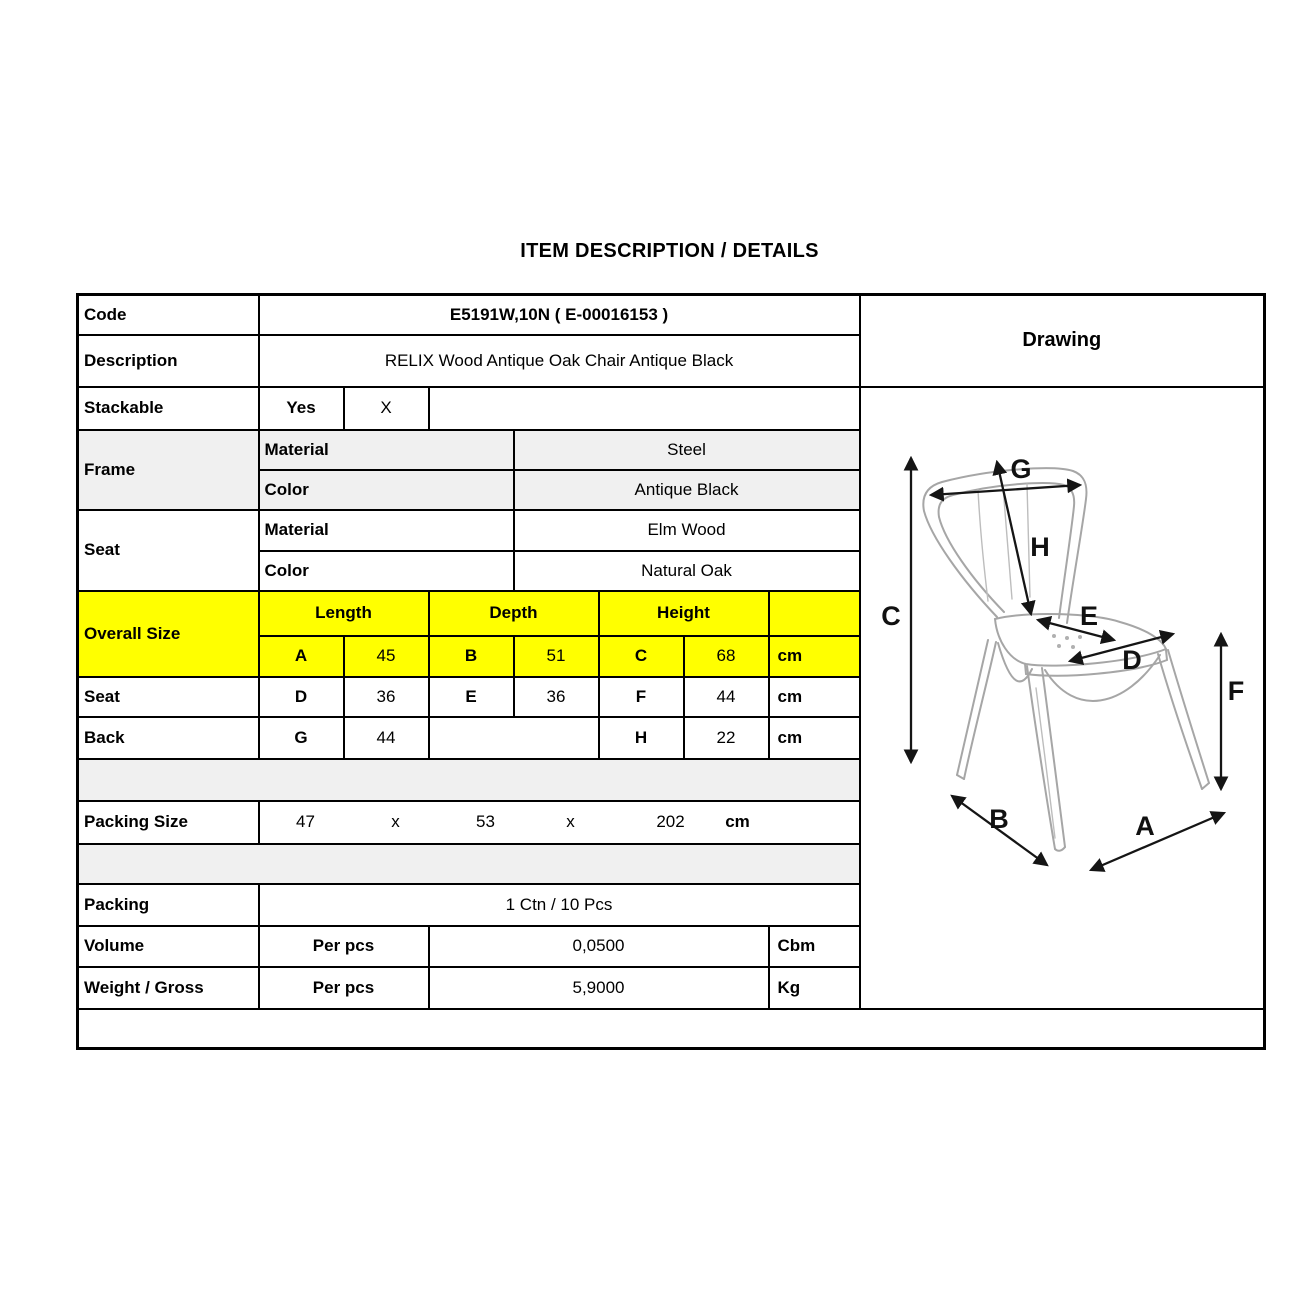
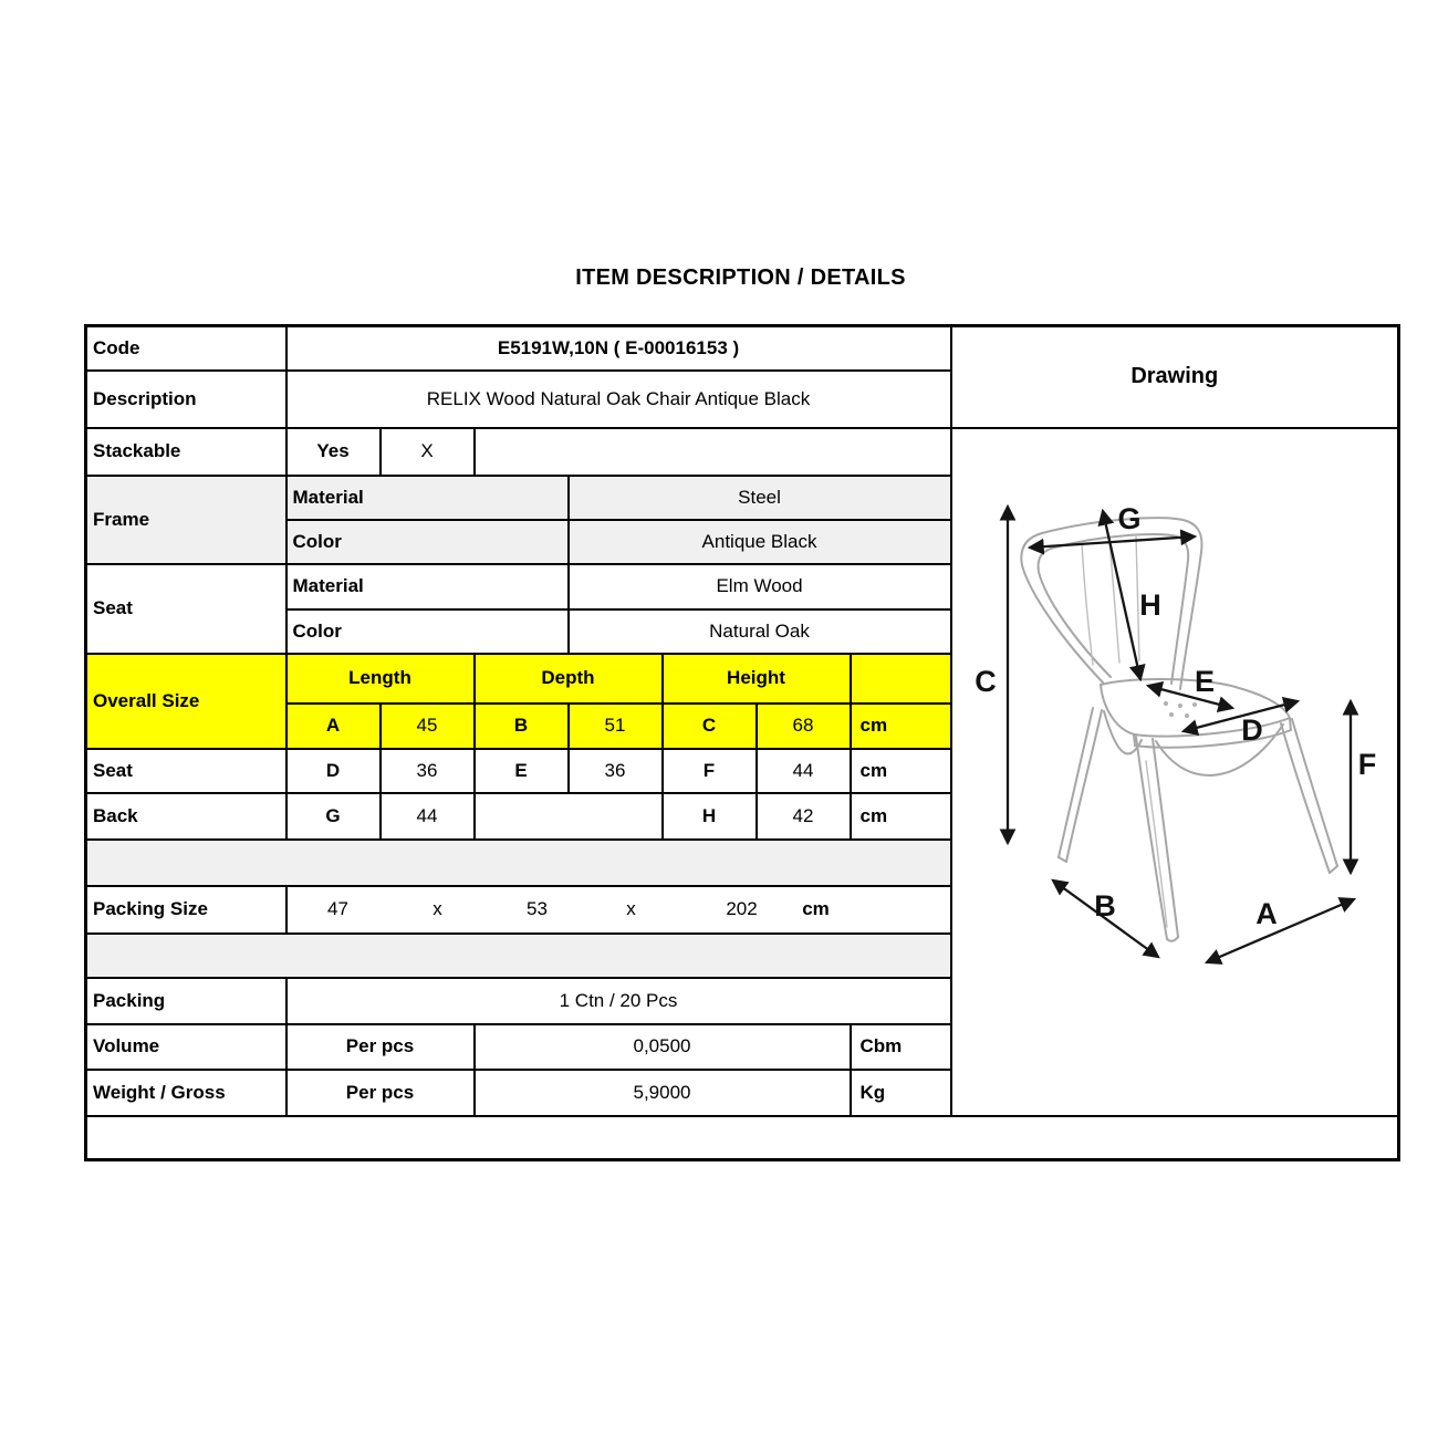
  ITEM DESCRIPTION / DETAILS
  Code	E5191W,10N ( E-00016153 )	Drawing
- Description	RELIX Wood Antique Oak Chair Antique Black
+ Description	RELIX Wood Natural Oak Chair Antique Black
  Stackable	Yes	X		C G H E D F B A
  Frame	Material	Steel
  Color	Antique Black
  Seat	Material	Elm Wood
  Color	Natural Oak
  Overall Size	Length	Depth	Height
  A	45	B	51	C	68	cm
  Seat	D	36	E	36	F	44	cm
- Back	G	44		H	22	cm
+ Back	G	44		H	42	cm
  Packing Size	47 x 53 x 202 cm
- Packing	1 Ctn / 10 Pcs
+ Packing	1 Ctn / 20 Pcs
  Volume	Per pcs	0,0500	Cbm
  Weight / Gross	Per pcs	5,9000	Kg
